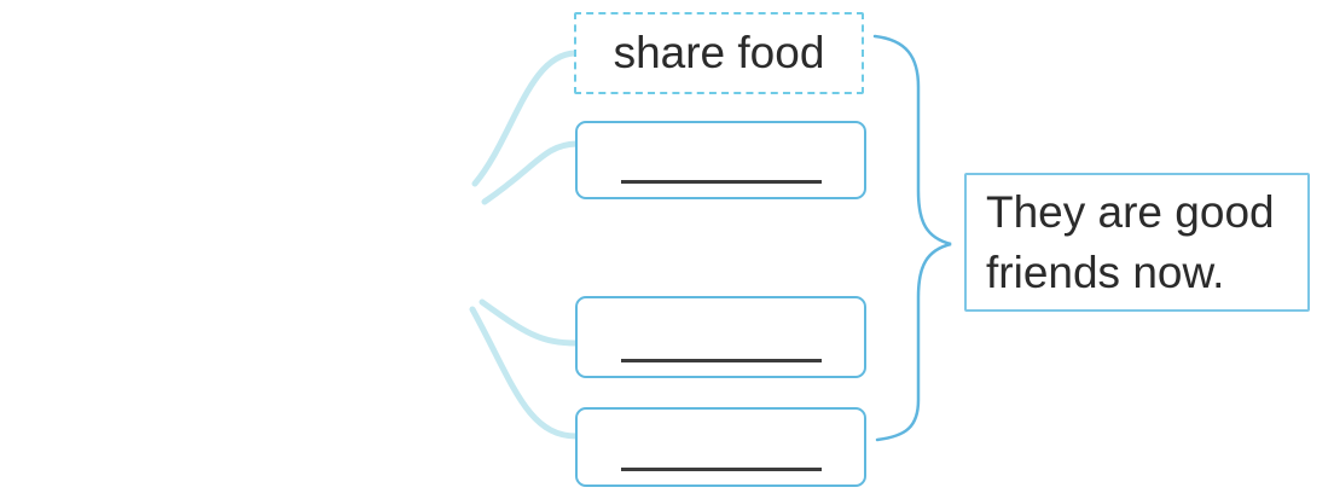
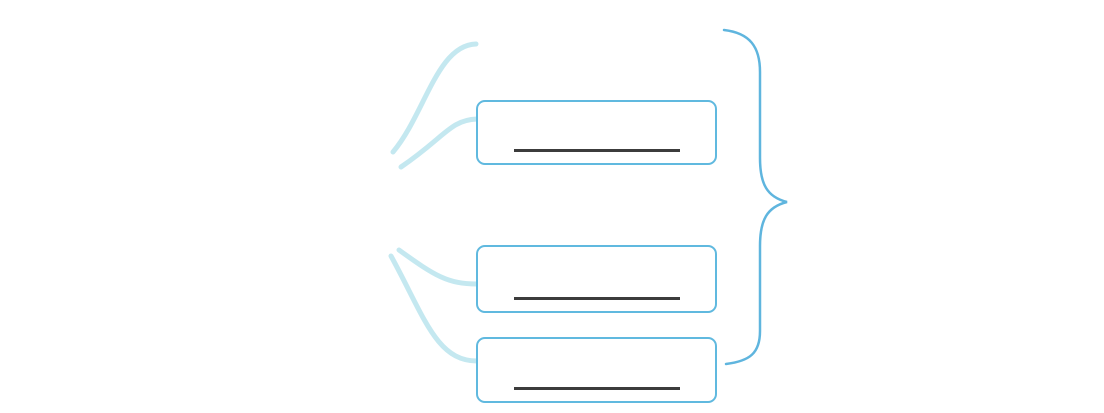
- share food
- They are good
- friends now.
